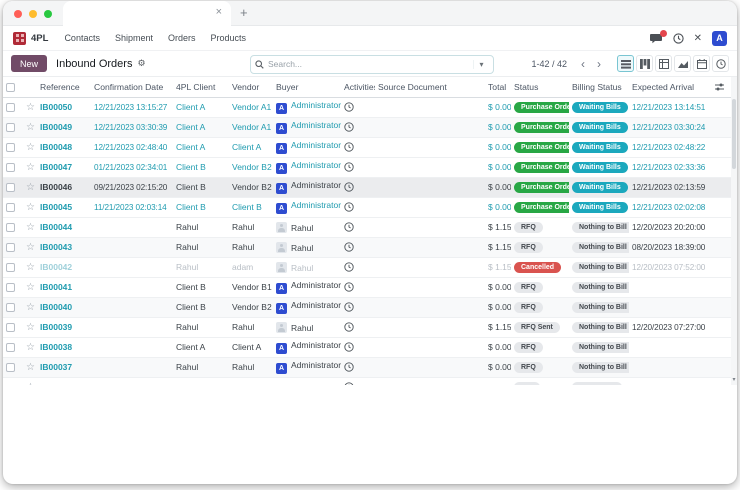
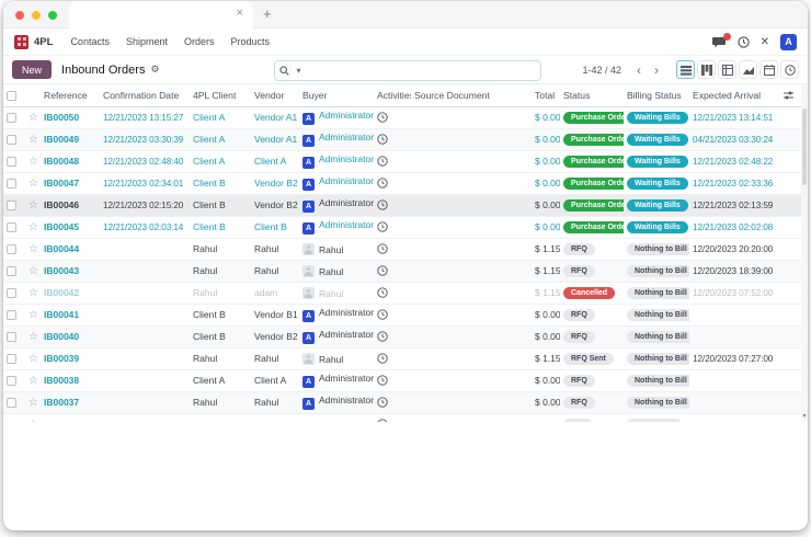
  ×
  +
  4PL
  Contacts
  Shipment
  Orders
  Products
  ✕
  A
  New
  Inbound Orders
  ⚙
- Search...
  ▾
  1-42 / 42
  ‹
  ›
  		Reference	Confirmation Date	4PL Client	Vendor	Buyer	Activitie	Source Document	Total	Status	Billing Status	Expected Arrival
  	☆	IB00050	12/21/2023 13:15:27	Client A	Vendor A1	Administrator			$ 0.00			12/21/2023 13:14:51
- 	☆	IB00049	12/21/2023 03:30:39	Client A	Vendor A1	Administrator			$ 0.00			12/21/2023 03:30:24
+ 	☆	IB00049	12/21/2023 03:30:39	Client A	Vendor A1	Administrator			$ 0.00			04/21/2023 03:30:24
  	☆	IB00048	12/21/2023 02:48:40	Client A	Client A	Administrator			$ 0.00			12/21/2023 02:48:22
- 	☆	IB00047	01/21/2023 02:34:01	Client B	Vendor B2	Administrator			$ 0.00			12/21/2023 02:33:36
+ 	☆	IB00047	12/21/2023 02:34:01	Client B	Vendor B2	Administrator			$ 0.00			12/21/2023 02:33:36
- 	☆	IB00046	09/21/2023 02:15:20	Client B	Vendor B2	Administrator			$ 0.00			12/21/2023 02:13:59
+ 	☆	IB00046	12/21/2023 02:15:20	Client B	Vendor B2	Administrator			$ 0.00			12/21/2023 02:13:59
- 	☆	IB00045	11/21/2023 02:03:14	Client B	Client B	Administrator			$ 0.00			12/21/2023 02:02:08
+ 	☆	IB00045	12/21/2023 02:03:14	Client B	Client B	Administrator			$ 0.00			12/21/2023 02:02:08
  	☆	IB00044		Rahul	Rahul	Rahul			$ 1.15			12/20/2023 20:20:00
- 	☆	IB00043		Rahul	Rahul	Rahul			$ 1.15			08/20/2023 18:39:00
+ 	☆	IB00043		Rahul	Rahul	Rahul			$ 1.15			12/20/2023 18:39:00
  	☆	IB00041		Client B	Vendor B1	Administrator			$ 0.00
  	☆	IB00040		Client B	Vendor B2	Administrator			$ 0.00
  	☆	IB00038		Client A	Client A	Administrator			$ 0.00
